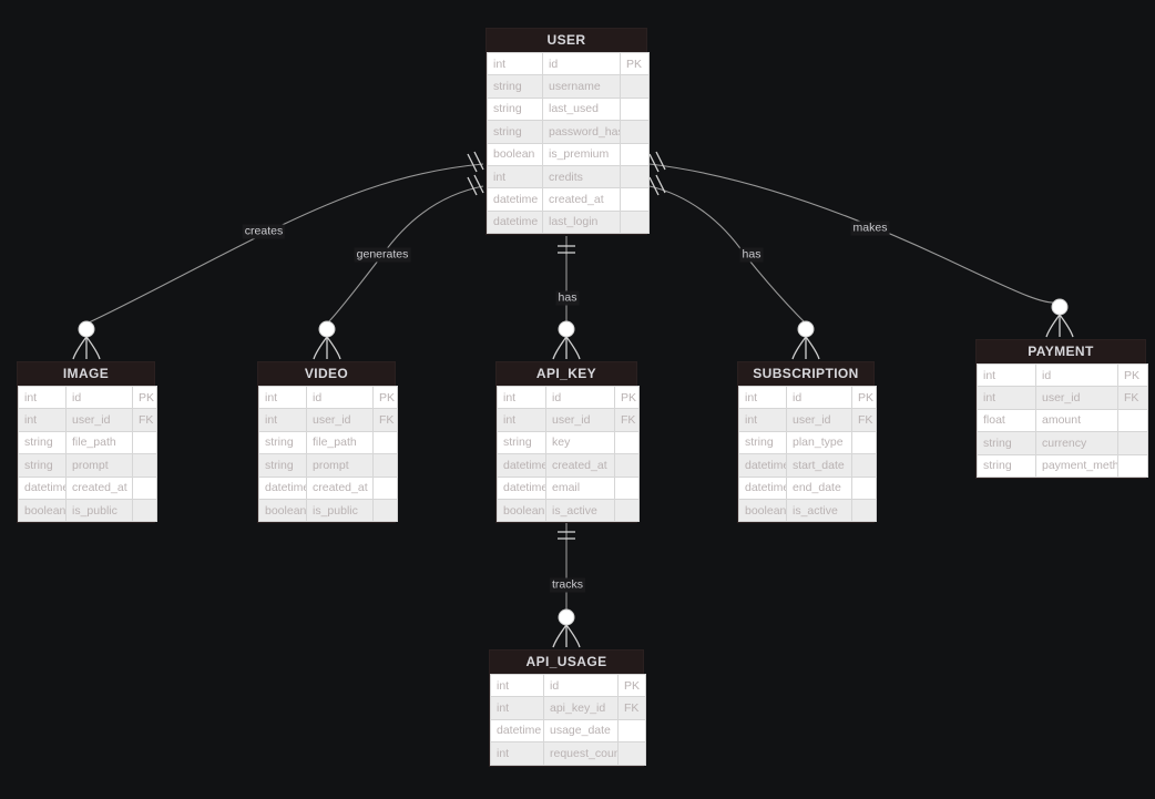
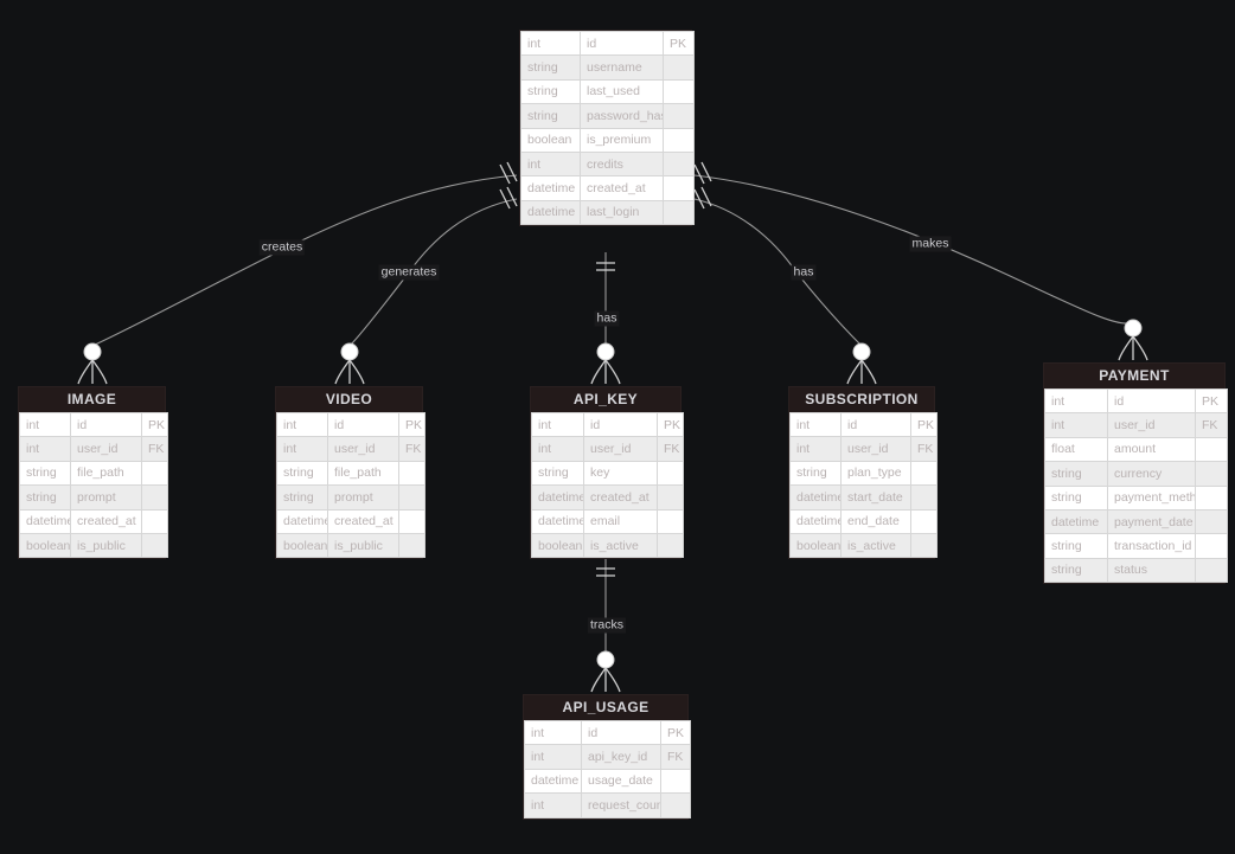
  creates
  generates
  has
  has
  makes
  tracks
- USER
  int	id	PK
  string	username
  string	last_used
  string	password_ha
  boolean	is_premium
  int	credits
  datetime	created_at
  datetime	last_login
  IMAGE
  int	id	PK
  int	user_id	FK
  string	file_path
  string	prompt
  datetim	created_at
  boolean	is_public
  VIDEO
  int	id	PK
  int	user_id	FK
  string	file_path
  string	prompt
  datetim	created_at
  boolean	is_public
  API_KEY
  int	id	PK
  int	user_id	FK
  string	key
  datetime	created_at
  datetime	email
  boolean	is_active
  SUBSCRIPTION
  int	id	PK
  int	user_id	FK
  string	plan_type
  datetim	start_date
  datetim	end_date
  boolean	is_active
  PAYMENT
  int	id	PK
  int	user_id	FK
  float	amount
  string	currency
  string	payment_meth
+ datetime	payment_date
+ string	transaction_id
+ string	status
  API_USAGE
  int	id	PK
  int	api_key_id	FK
  datetime	usage_date
  int	request_coun
